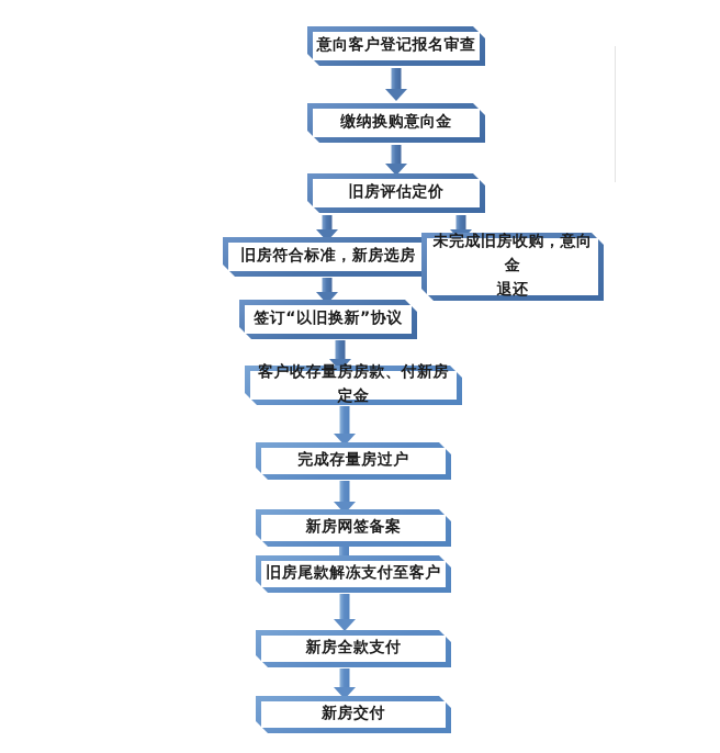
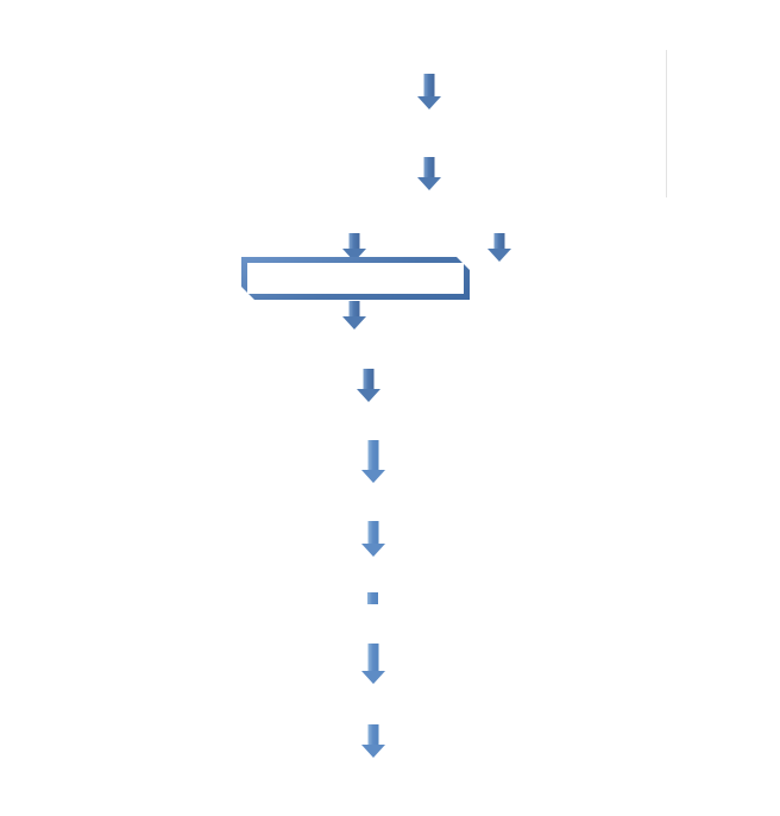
- 意向客户登记报名审查
- 缴纳换购意向金
- 旧房评估定价
- 旧房符合标准，新房选房
- 未完成旧房收购，意向金
- 退还
- 签订“以旧换新”协议
- 客户收存量房房款、付新房定金
- 完成存量房过户
- 新房网签备案
- 旧房尾款解冻支付至客户
- 新房全款支付
- 新房交付
